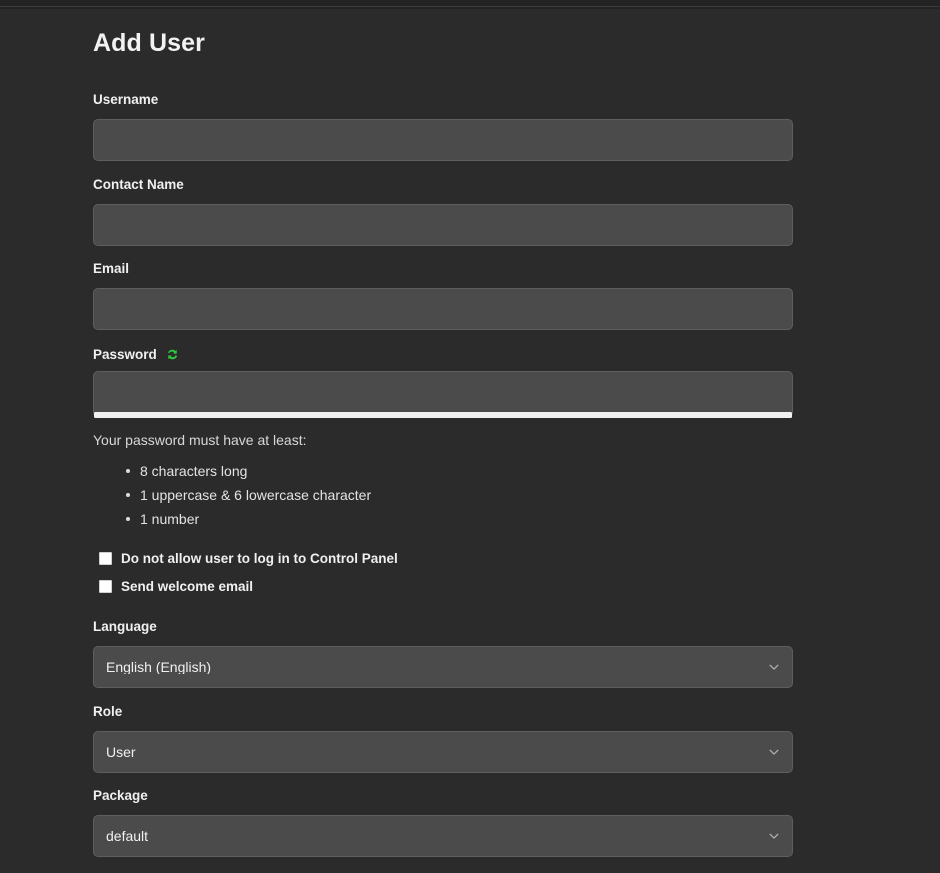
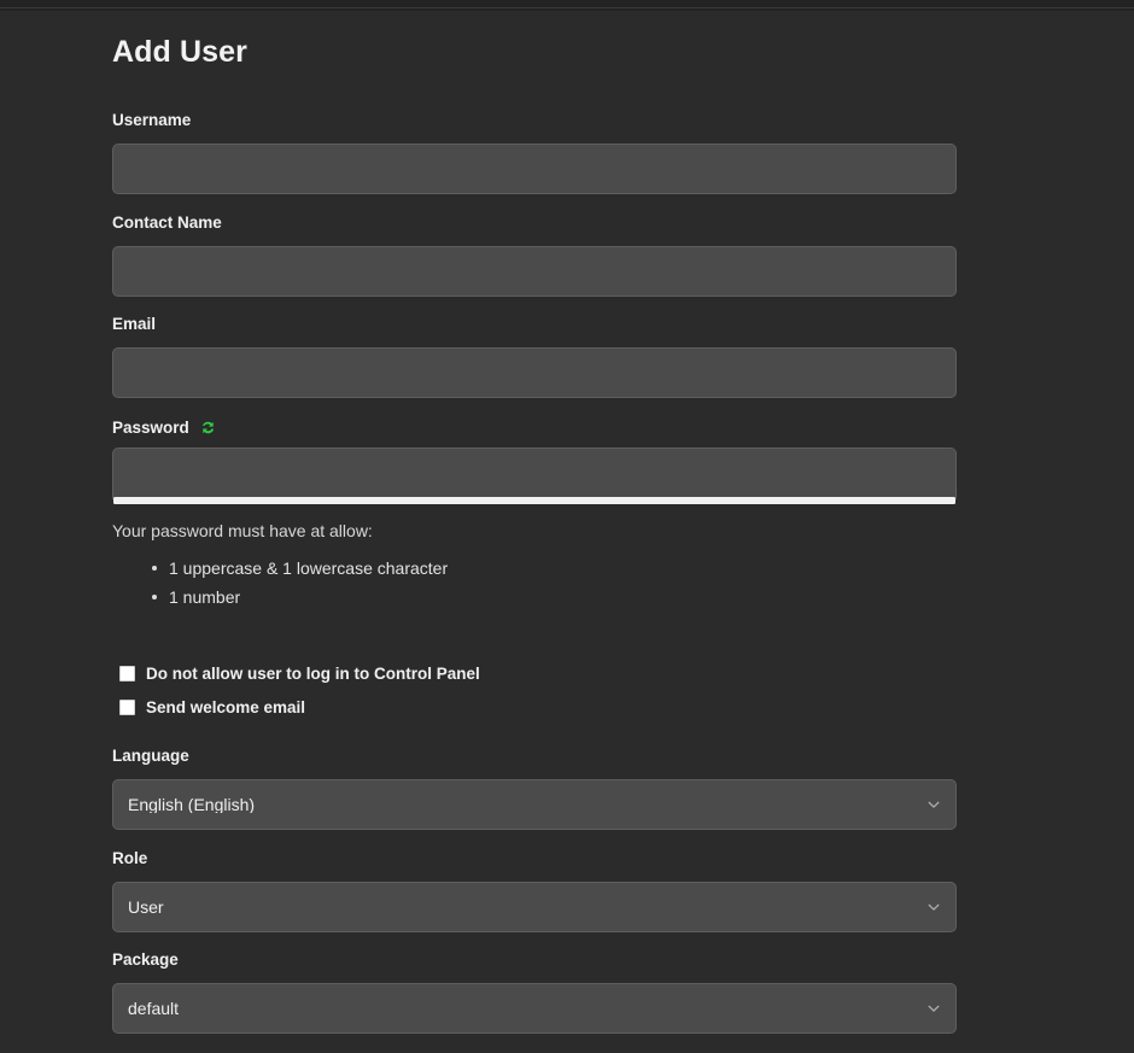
  Add User
  Username
  Contact Name
  Email
  Password
- Your password must have at least:
+ Your password must have at allow:
- 8 characters long
- 1 uppercase & 6 lowercase character
+ 1 uppercase & 1 lowercase character
  1 number
  Do not allow user to log in to Control Panel
  Send welcome email
  Language
  English (English)
  Role
  User
  Package
  default
